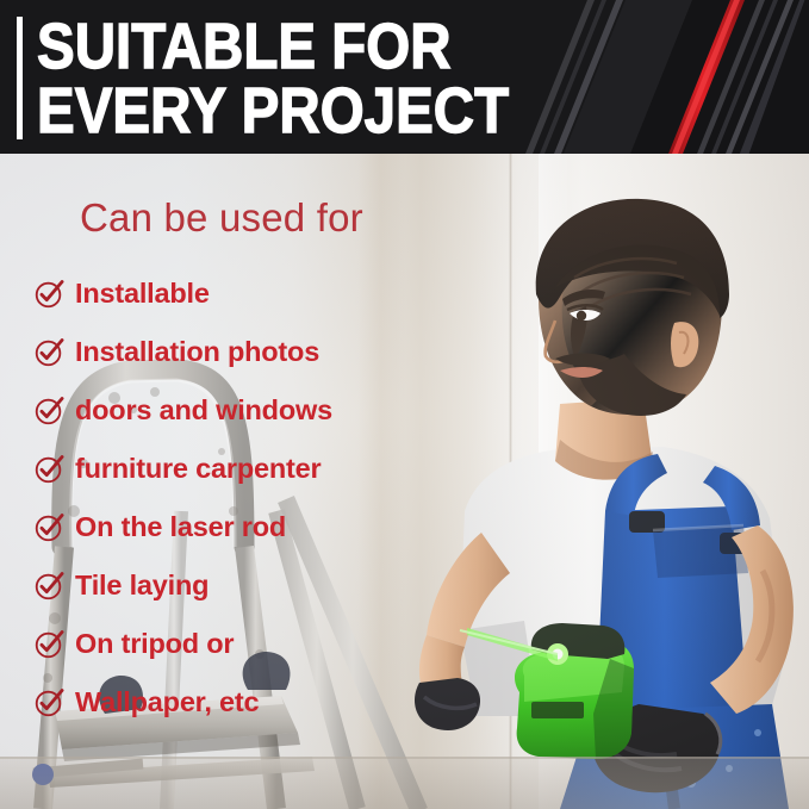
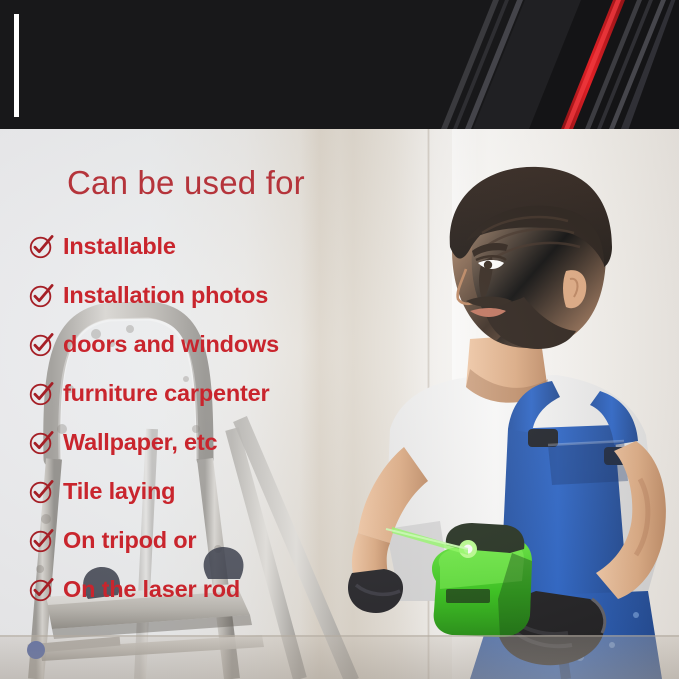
- SUITABLE FOR
- EVERY PROJECT
  Can be used for
  Installable
  Installation photos
  doors and windows
  furniture carpenter
- On the laser rod
+ Wallpaper, etc
  Tile laying
  On tripod or
- Wallpaper, etc
+ On the laser rod
